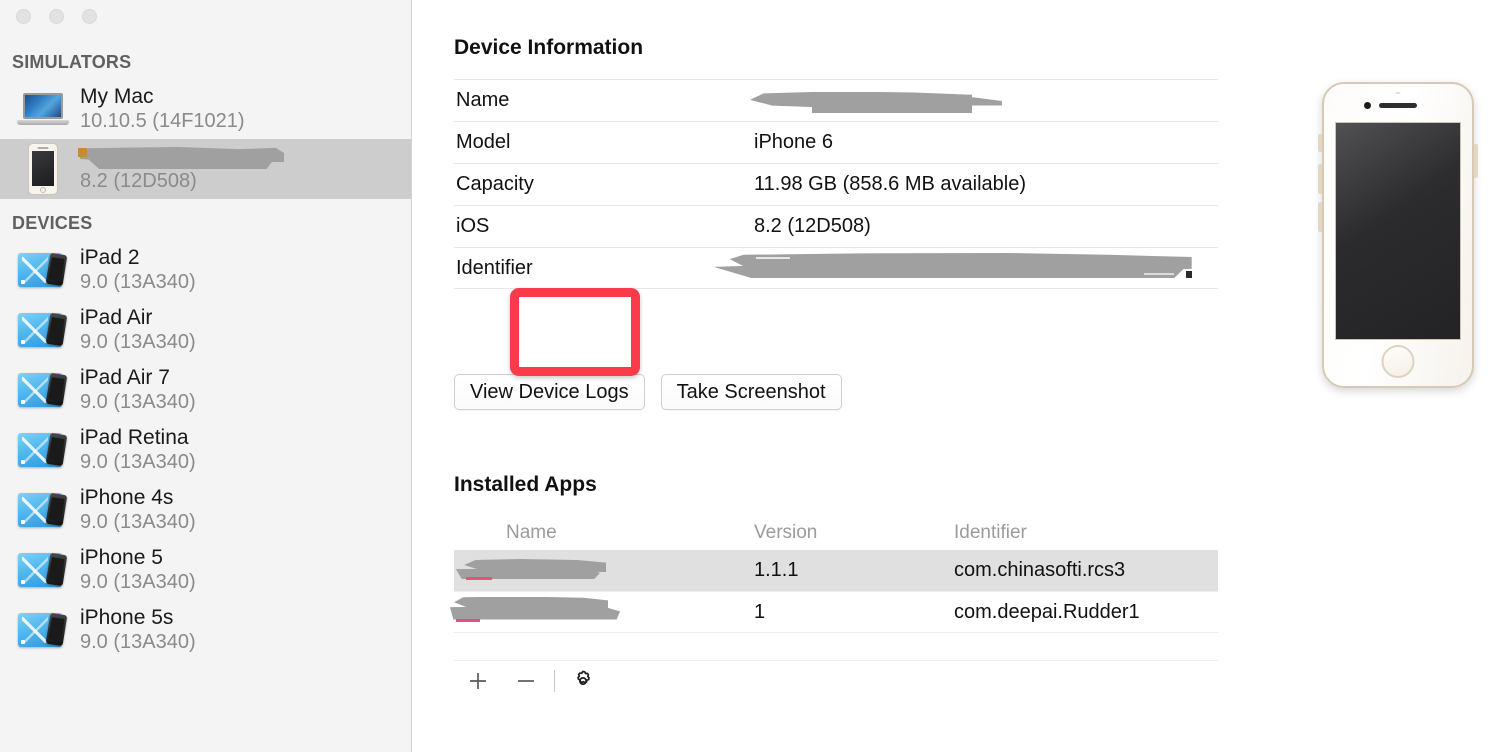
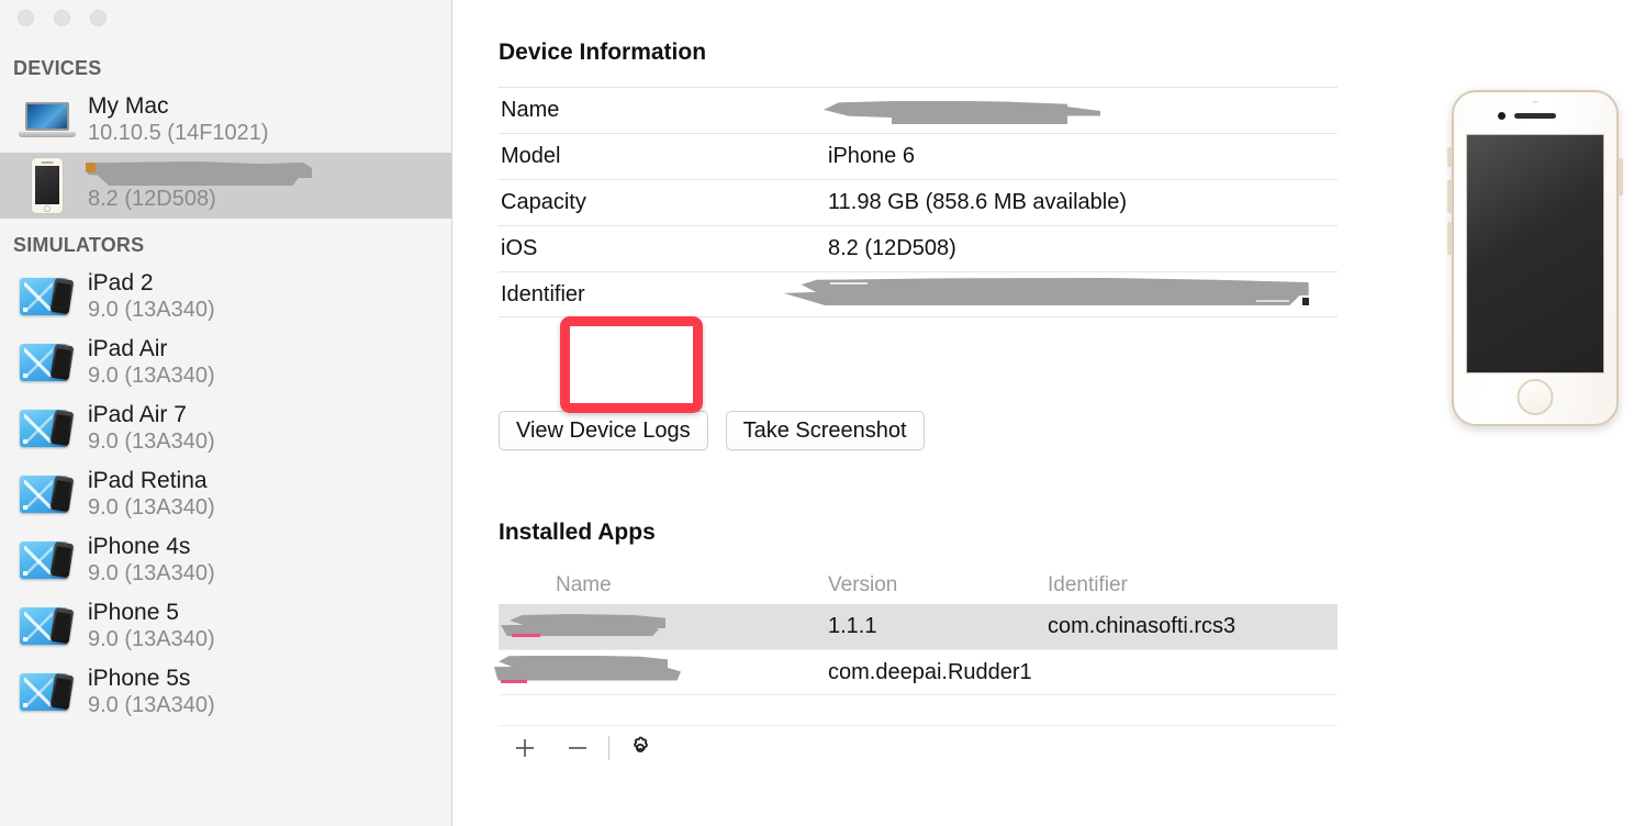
- SIMULATORS
+ DEVICES
  My Mac
  10.10.5 (14F1021)
  8.2 (12D508)
- DEVICES
+ SIMULATORS
  iPad 2
  9.0 (13A340)
  iPad Air
  9.0 (13A340)
  iPad Air 7
  9.0 (13A340)
  iPad Retina
  9.0 (13A340)
  iPhone 4s
  9.0 (13A340)
  iPhone 5
  9.0 (13A340)
  iPhone 5s
  9.0 (13A340)
  Device Information
  Name
  Model
  iPhone 6
  Capacity
  11.98 GB (858.6 MB available)
  iOS
  8.2 (12D508)
  Identifier
  View Device Logs
  Take Screenshot
  Installed Apps
  Name
  Version
  Identifier
  1.1.1
  com.chinasofti.rcs3
- 1
  com.deepai.Rudder1
